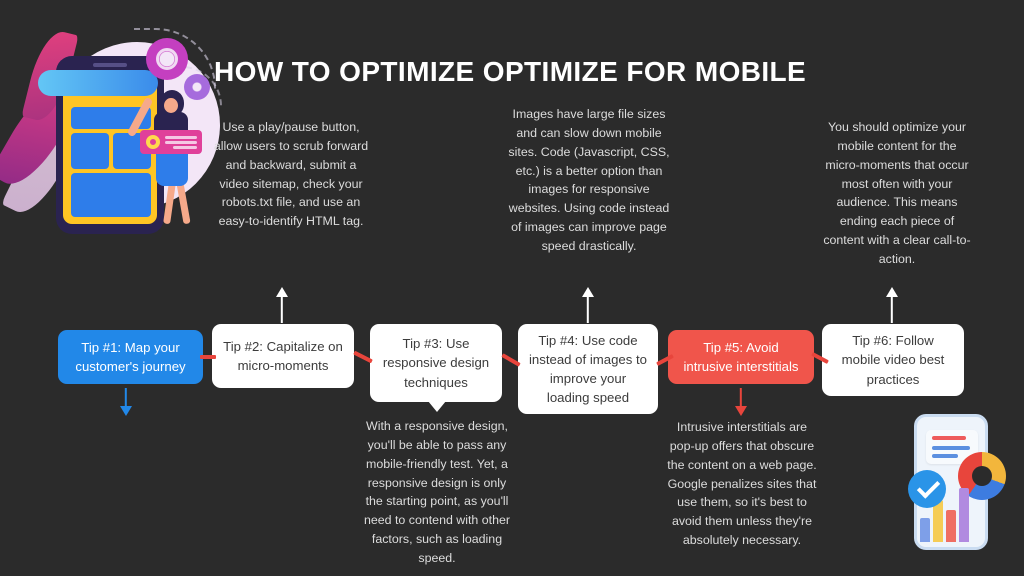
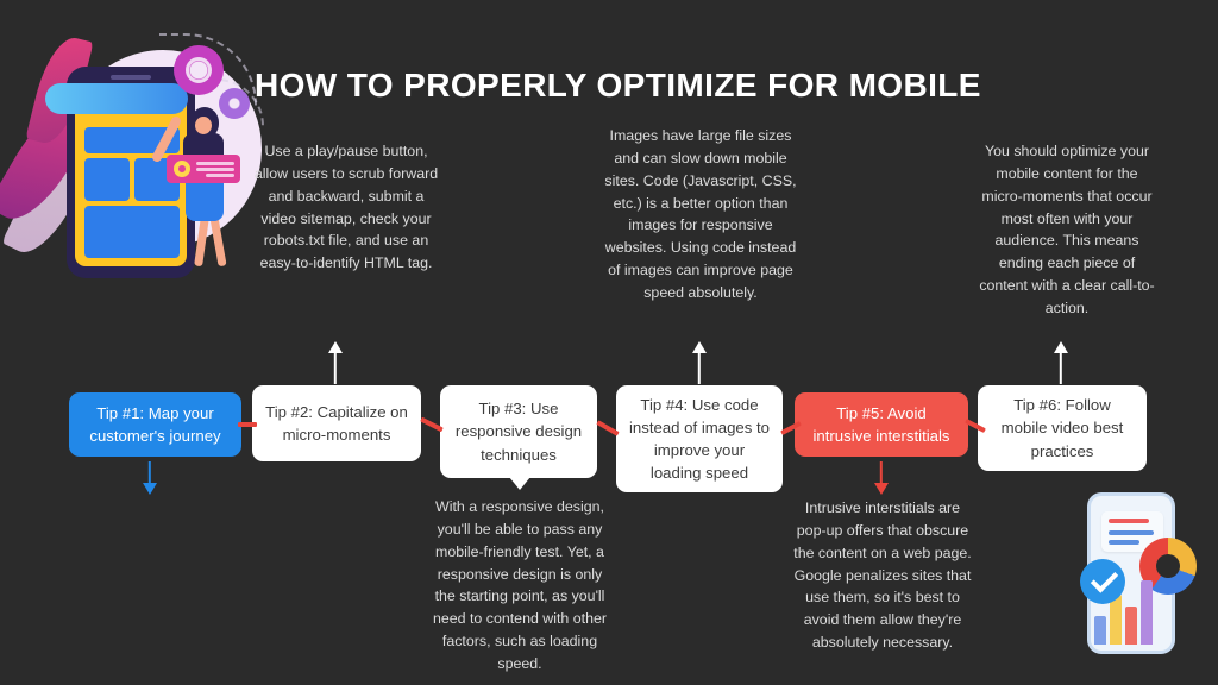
- HOW TO OPTIMIZE OPTIMIZE FOR MOBILE
+ HOW TO PROPERLY OPTIMIZE FOR MOBILE
  Tip #1: Map your customer's journey
  Tip #2: Capitalize on micro-moments
  Tip #3: Use responsive design techniques
  Tip #4: Use code instead of images to improve your loading speed
  Tip #5: Avoid intrusive interstitials
  Tip #6: Follow mobile video best practices
  Use a play/pause button, allow users to scrub forward and backward, submit a video sitemap, check your robots.txt file, and use an easy-to-identify HTML tag.
- Images have large file sizes and can slow down mobile sites. Code (Javascript, CSS, etc.) is a better option than images for responsive websites. Using code instead of images can improve page speed drastically.
+ Images have large file sizes and can slow down mobile sites. Code (Javascript, CSS, etc.) is a better option than images for responsive websites. Using code instead of images can improve page speed absolutely.
  You should optimize your mobile content for the micro-moments that occur most often with your audience. This means ending each piece of content with a clear call-to-action.
  With a responsive design, you'll be able to pass any mobile-friendly test. Yet, a responsive design is only the starting point, as you'll need to contend with other factors, such as loading speed.
- Intrusive interstitials are pop-up offers that obscure the content on a web page. Google penalizes sites that use them, so it's best to avoid them unless they're absolutely necessary.
+ Intrusive interstitials are pop-up offers that obscure the content on a web page. Google penalizes sites that use them, so it's best to avoid them allow they're absolutely necessary.
